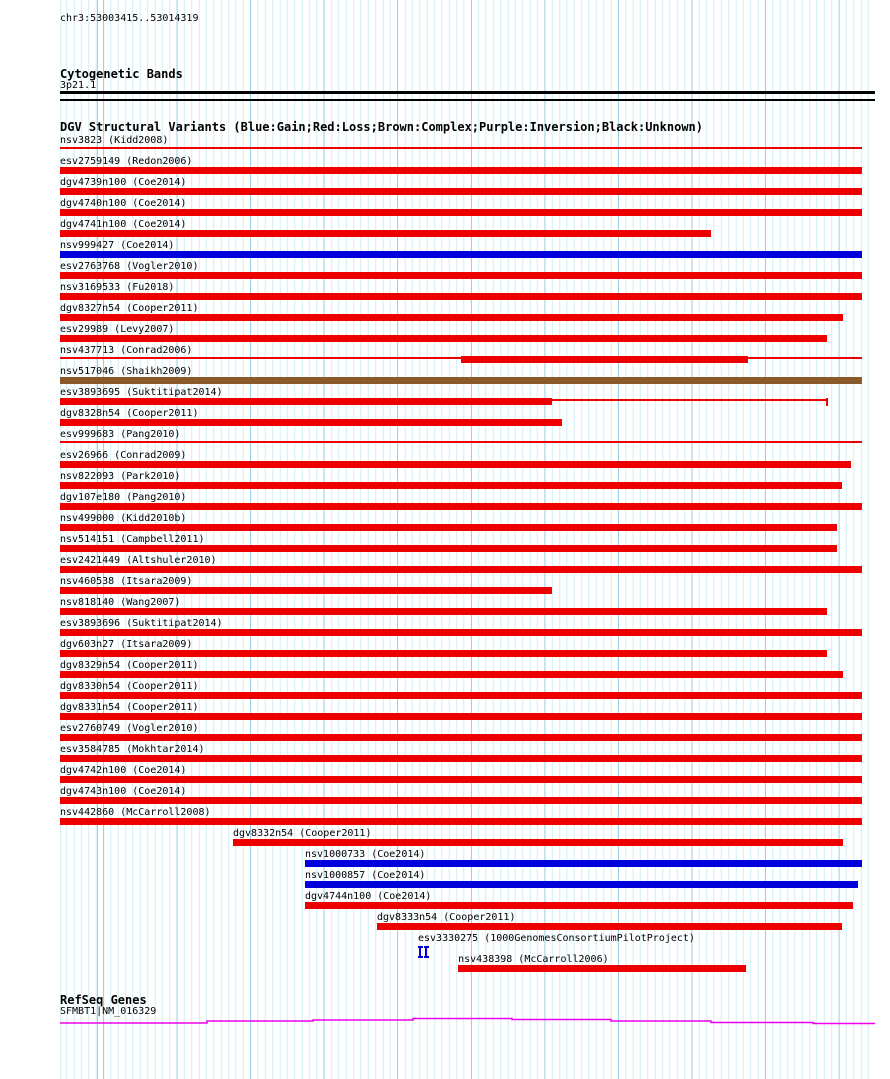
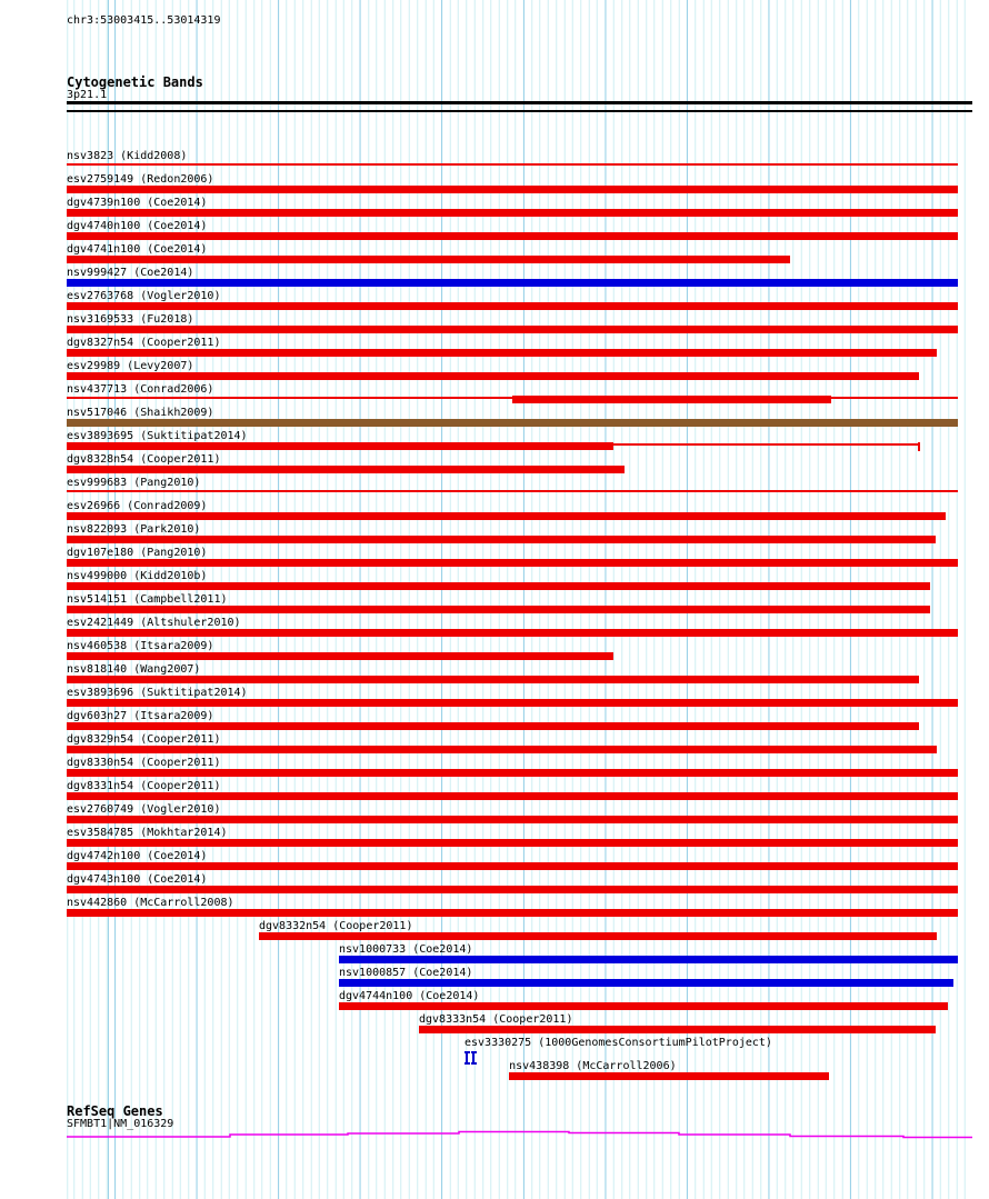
  chr3:53003415..53014319
  Cytogenetic Bands
  3p21.1
- DGV Structural Variants (Blue:Gain;Red:Loss;Brown:Complex;Purple:Inversion;Black:Unknown)
  nsv3823 (Kidd2008)
  esv2759149 (Redon2006)
  dgv4739n100 (Coe2014)
  dgv4740n100 (Coe2014)
  dgv4741n100 (Coe2014)
  nsv999427 (Coe2014)
  esv2763768 (Vogler2010)
  nsv3169533 (Fu2018)
  dgv8327n54 (Cooper2011)
  esv29989 (Levy2007)
  nsv437713 (Conrad2006)
  nsv517046 (Shaikh2009)
  esv3893695 (Suktitipat2014)
  dgv8328n54 (Cooper2011)
  esv999683 (Pang2010)
  esv26966 (Conrad2009)
  nsv822093 (Park2010)
  dgv107e180 (Pang2010)
  nsv499000 (Kidd2010b)
  nsv514151 (Campbell2011)
  esv2421449 (Altshuler2010)
  nsv460538 (Itsara2009)
  nsv818140 (Wang2007)
  esv3893696 (Suktitipat2014)
  dgv603n27 (Itsara2009)
  dgv8329n54 (Cooper2011)
  dgv8330n54 (Cooper2011)
  dgv8331n54 (Cooper2011)
  esv2760749 (Vogler2010)
  esv3584785 (Mokhtar2014)
  dgv4742n100 (Coe2014)
  dgv4743n100 (Coe2014)
  nsv442860 (McCarroll2008)
  dgv8332n54 (Cooper2011)
  nsv1000733 (Coe2014)
  nsv1000857 (Coe2014)
  dgv4744n100 (Coe2014)
  dgv8333n54 (Cooper2011)
  esv3330275 (1000GenomesConsortiumPilotProject)
  nsv438398 (McCarroll2006)
  RefSeq Genes
  SFMBT1|NM_016329
